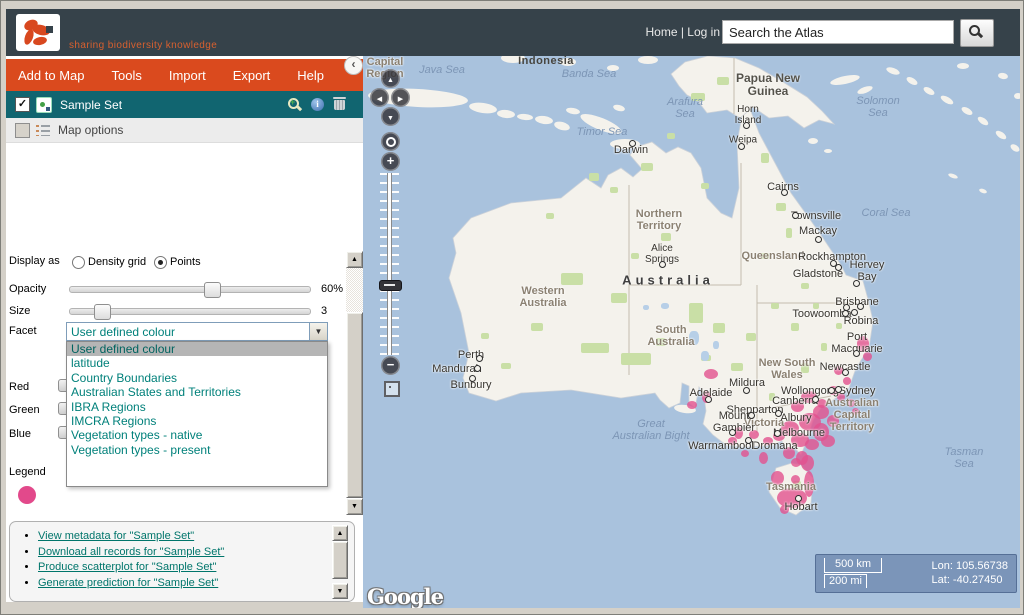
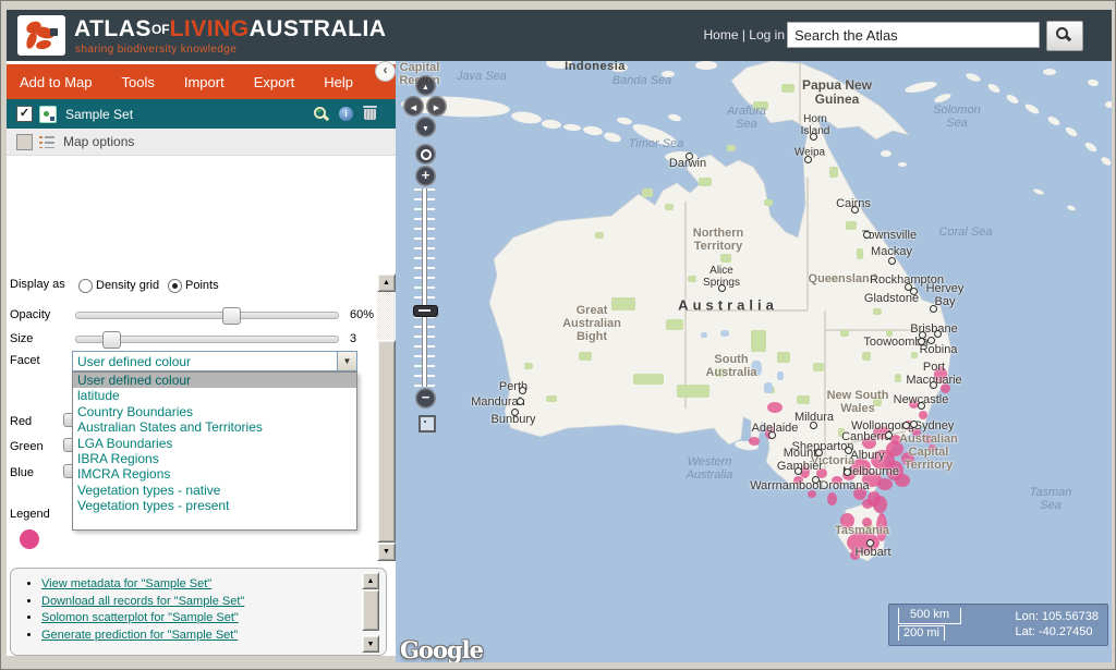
+ ATLASOFLIVINGAUSTRALIA
  sharing biodiversity knowledge
  Home | Log in
  Search the Atlas
  Add to Map
  Tools
  Import
  Export
  Help
  ‹
  ✓
  Sample Set
  +
  i
  Map options
  Display as
  Density grid
  Points
  Opacity
  60%
  Size
  3
  Facet
  User defined colour
  ▼
  User defined colour
  latitude
  Country Boundaries
  Australian States and Territories
+ LGA Boundaries
  IBRA Regions
  IMCRA Regions
  Vegetation types - native
  Vegetation types - present
  Red
  Green
  Blue
  Legend
  View metadata for "Sample Set"
  Download all records for "Sample Set"
- Produce scatterplot for "Sample Set"
+ Solomon scatterplot for "Sample Set"
  Generate prediction for "Sample Set"
  Indonesia
  Java Sea
  Banda Sea
  Arafura Sea
  Timor Sea
  Solomon Sea
  Coral Sea
  Tasman Sea
- Great Australian Bight
+ Western Australia
  Capital Region
  Papua New Guinea
  Australia
  Northern Territory
- Western Australia
+ Great Australian Bight
  South Australia
  Queensland
  New South Wales
  Victoria
  Tasmania
  Australian Capital Territory
  Darwin
  Alice Springs
  Cairns
  ownsville
  Mackay
  Rockhampton
  Gladstone
  Hervey Bay
  Brisbane
  Toowoom
  Robina
  Port Macquarie
  Newcastle
  Sydney
  Wollongo
  Canberr
  Albury
  Mildura
  Shepparto
  elbourne
  Dromana
  Warrnambool
  Moun Gambier
  Adelaide
  Mandura
  Bunbury
  Hobart
  Horn Island
  Weipa
  +
  −
  500 km
  200 mi
  Lon: 105.56738
  Lat: -40.27450
  Google
